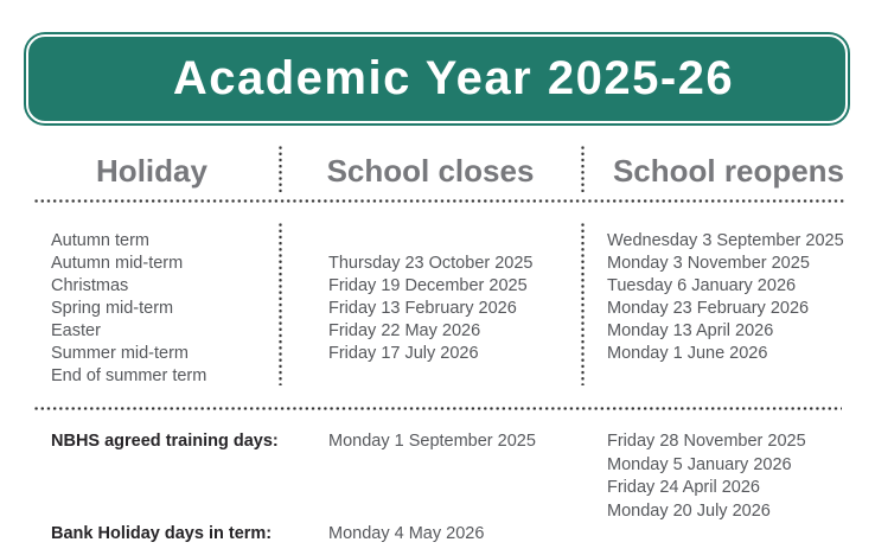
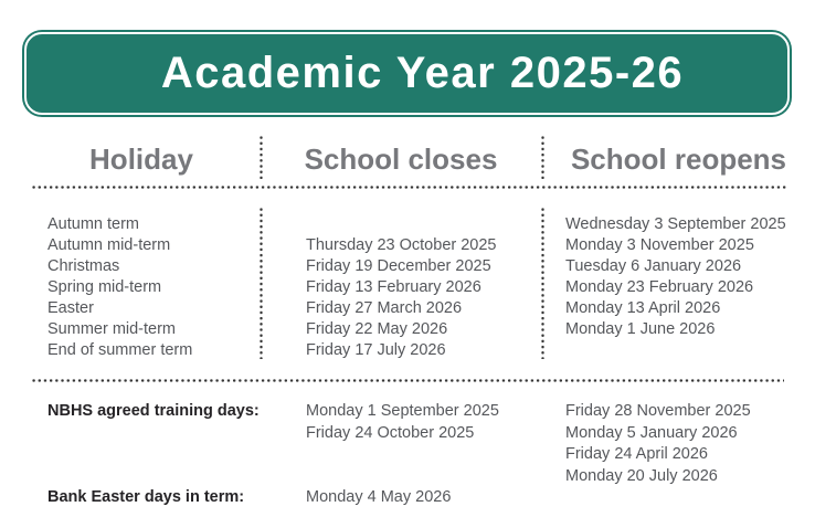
  Academic Year 2025-26
  Holiday
  School closes
  School reopens
  Autumn term
  Autumn mid-term
  Christmas
  Spring mid-term
  Easter
  Summer mid-term
  End of summer term
  Thursday 23 October 2025
  Friday 19 December 2025
  Friday 13 February 2026
+ Friday 27 March 2026
  Friday 22 May 2026
  Friday 17 July 2026
  Wednesday 3 September 2025
  Monday 3 November 2025
  Tuesday 6 January 2026
  Monday 23 February 2026
  Monday 13 April 2026
  Monday 1 June 2026
  NBHS agreed training days:
  Monday 1 September 2025
+ Friday 24 October 2025
  Friday 28 November 2025
  Monday 5 January 2026
  Friday 24 April 2026
  Monday 20 July 2026
- Bank Holiday days in term:
+ Bank Easter days in term:
  Monday 4 May 2026
